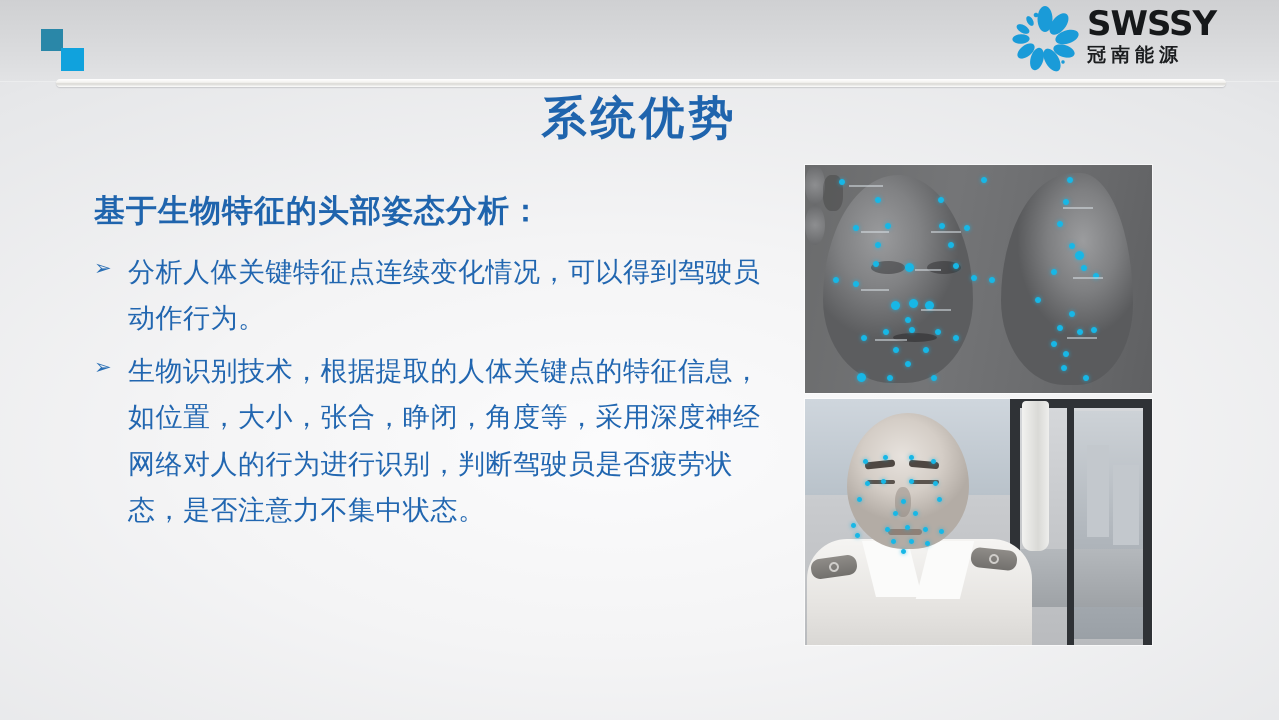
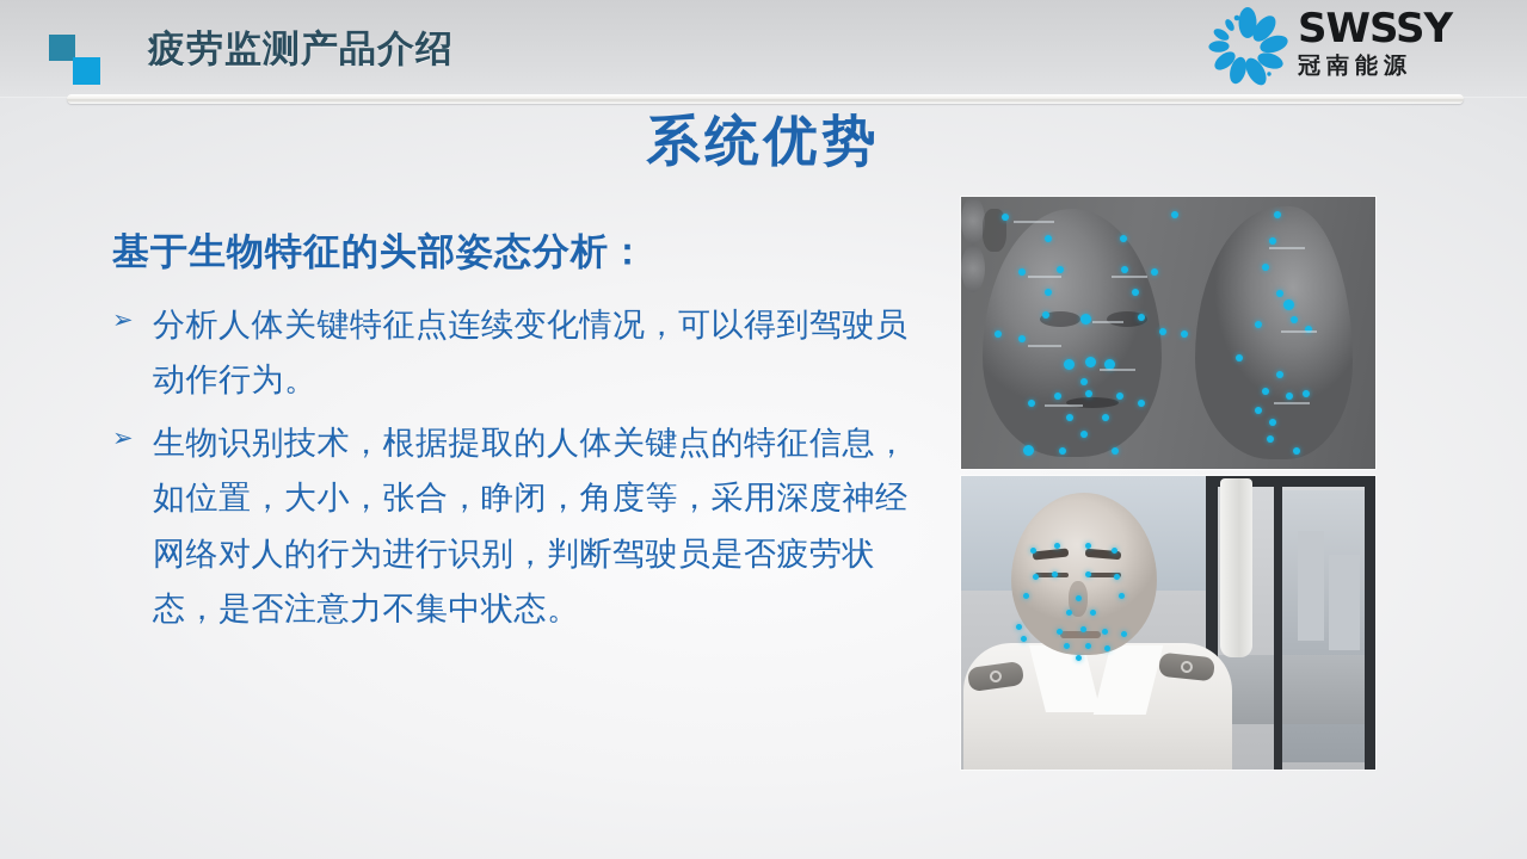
+ 疲劳监测产品介绍
  SWSSY
  冠南能源
  系统优势
  基于生物特征的头部姿态分析：
  ➢
  分析人体关键特征点连续变化情况，可以得到驾驶员动作行为。
  ➢
  生物识别技术，根据提取的人体关键点的特征信息，如位置，大小，张合，睁闭，角度等，采用深度神经网络对人的行为进行识别，判断驾驶员是否疲劳状态，是否注意力不集中状态。
